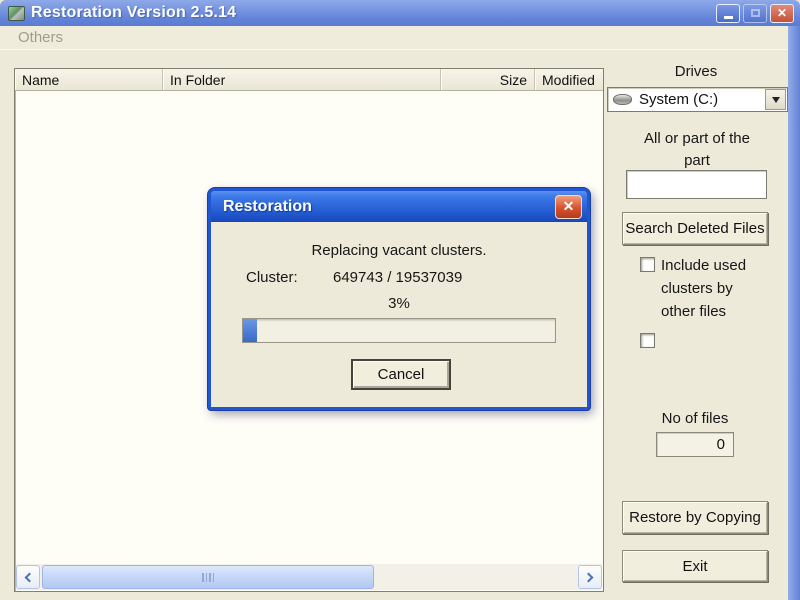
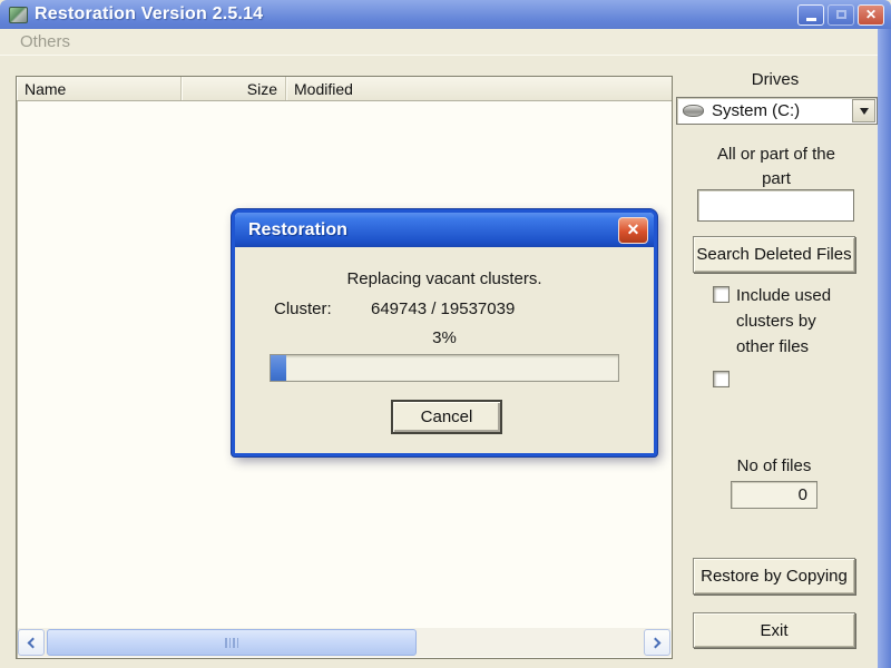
  Restoration Version 2.5.14
  ✕
  Others
  Name
- In Folder
  Size
  Modified
  Drives
  System (C:)
  All or part of the part
  Search Deleted Files
  Include used clusters by other files
  No of files
  0
  Restore by Copying
  Exit
  Restoration
  ✕
  Replacing vacant clusters.
  Cluster:
  649743 / 19537039
  3%
  Cancel
